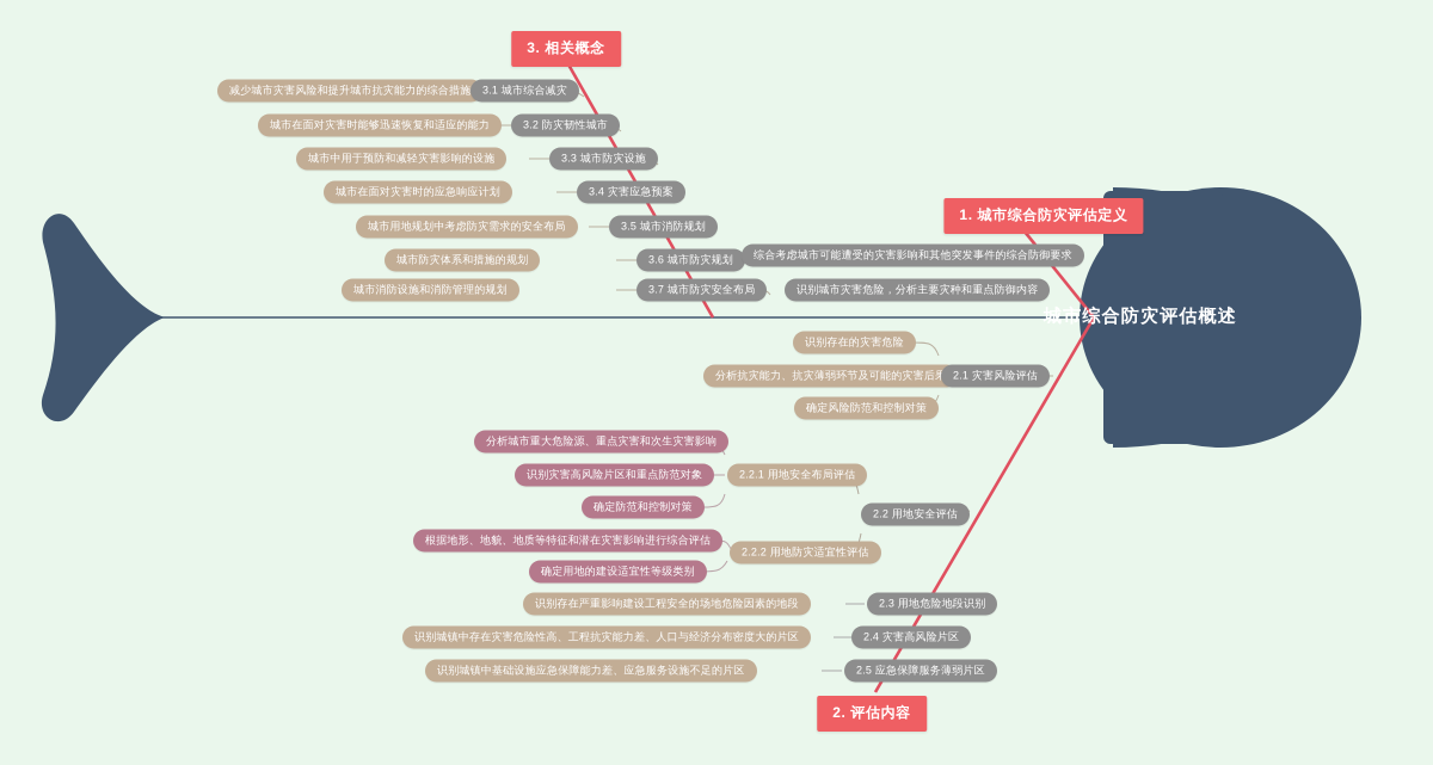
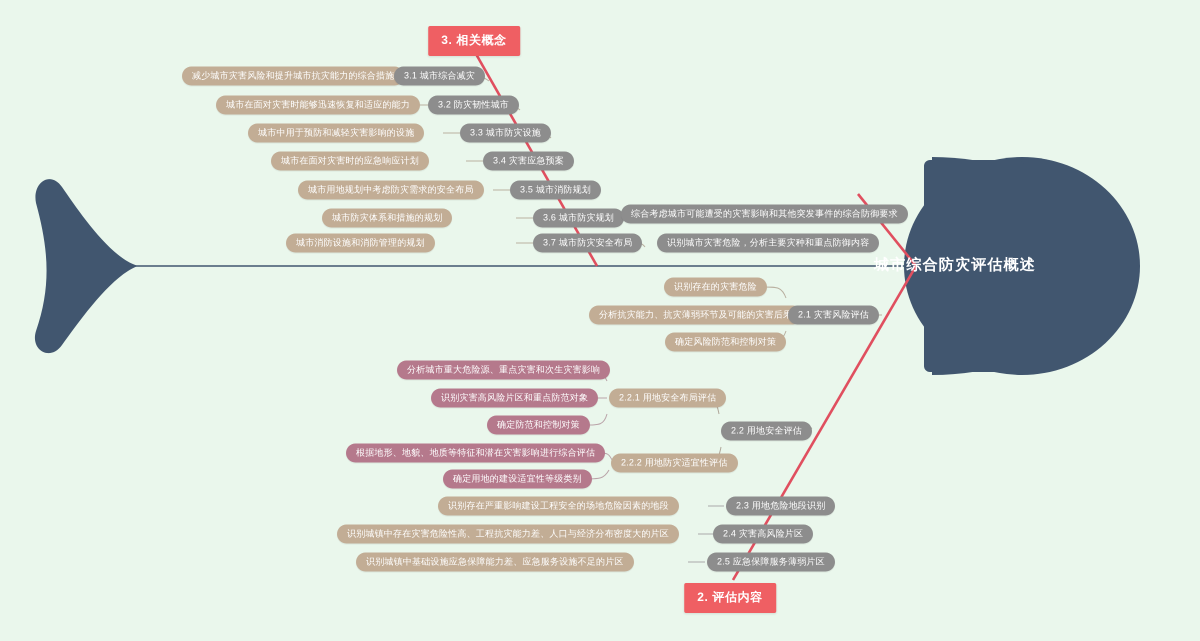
  城市综合防灾评估概述
  3. 相关概念
- 1. 城市综合防灾评估定义
  2. 评估内容
  减少城市灾害风险和提升城市抗灾能力的综合措施
  城市在面对灾害时能够迅速恢复和适应的能力
  城市中用于预防和减轻灾害影响的设施
  城市在面对灾害时的应急响应计划
  城市用地规划中考虑防灾需求的安全布局
  城市防灾体系和措施的规划
  城市消防设施和消防管理的规划
  3.1 城市综合减灾
  3.2 防灾韧性城市
  3.3 城市防灾设施
  3.4 灾害应急预案
  3.5 城市消防规划
  3.6 城市防灾规划
  3.7 城市防灾安全布局
  综合考虑城市可能遭受的灾害影响和其他突发事件的综合防御要求
  识别城市灾害危险，分析主要灾种和重点防御内容
  识别存在的灾害危险
  分析抗灾能力、抗灾薄弱环节及可能的灾害后
  确定风险防范和控制对策
  2.1 灾害风险评估
  分析城市重大危险源、重点灾害和次生灾害影响
  识别灾害高风险片区和重点防范对象
  确定防范和控制对策
  2.2.1 用地安全布局评估
  根据地形、地貌、地质等特征和潜在灾害影响进行综合评估
  确定用地的建设适宜性等级类别
  2.2.2 用地防灾适宜性评估
  2.2 用地安全评估
  识别存在严重影响建设工程安全的场地危险因素的地段
  2.3 用地危险地段识别
  识别城镇中存在灾害危险性高、工程抗灾能力差、人口与经济分布密度大的片区
  2.4 灾害高风险片区
  识别城镇中基础设施应急保障能力差、应急服务设施不足的片区
  2.5 应急保障服务薄弱片区
